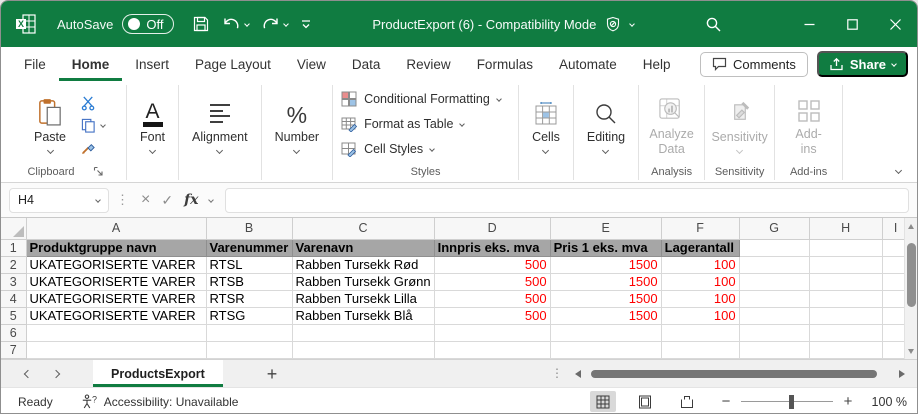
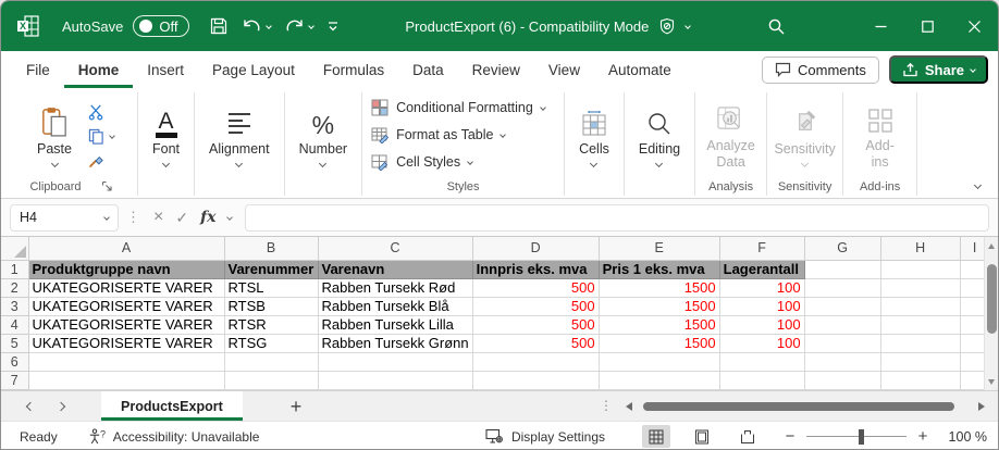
  X
  AutoSave
  Off
  ProductExport (6) - Compatibility Mode
  File
  Home
  Insert
  Page Layout
- View
+ Formulas
  Data
  Review
- Formulas
+ View
  Automate
- Help
  Comments
  Share
  Paste
  Clipboard
  A
  Font
  Alignment
  %
  Number
  Conditional Formatting
  Format as Table
  Cell Styles
  Styles
  Cells
  Editing
  Analyze Data
  Analysis
  Sensitivity
  Sensitivity
  Add-ins
  Add-ins
  H4
  ⋮
  ×
  ✓
  fx
  	A	B	C	D	E	F	G	H	I
  1	Produktgruppe navn	Varenummer	Varenavn	Innpris eks. mva	Pris 1 eks. mva	Lagerantall
  2	UKATEGORISERTE VARER	RTSL	Rabben Tursekk Rød	500	1500	100
- 3	UKATEGORISERTE VARER	RTSB	Rabben Tursekk Grønn	500	1500	100
+ 3	UKATEGORISERTE VARER	RTSB	Rabben Tursekk Blå	500	1500	100
  4	UKATEGORISERTE VARER	RTSR	Rabben Tursekk Lilla	500	1500	100
- 5	UKATEGORISERTE VARER	RTSG	Rabben Tursekk Blå	500	1500	100
+ 5	UKATEGORISERTE VARER	RTSG	Rabben Tursekk Grønn	500	1500	100
  6
  7
  ProductsExport
  +
  ⋮
  Ready
  ?
  Accessibility: Unavailable
+ Display Settings
  −
  +
  100 %
